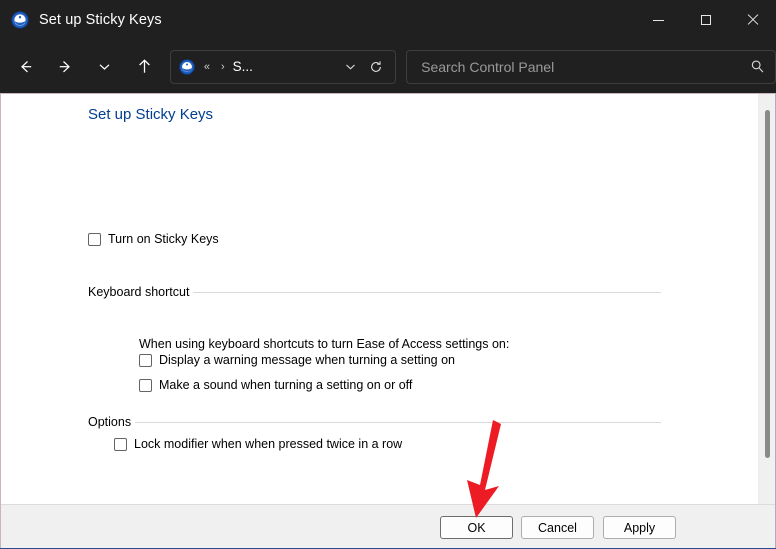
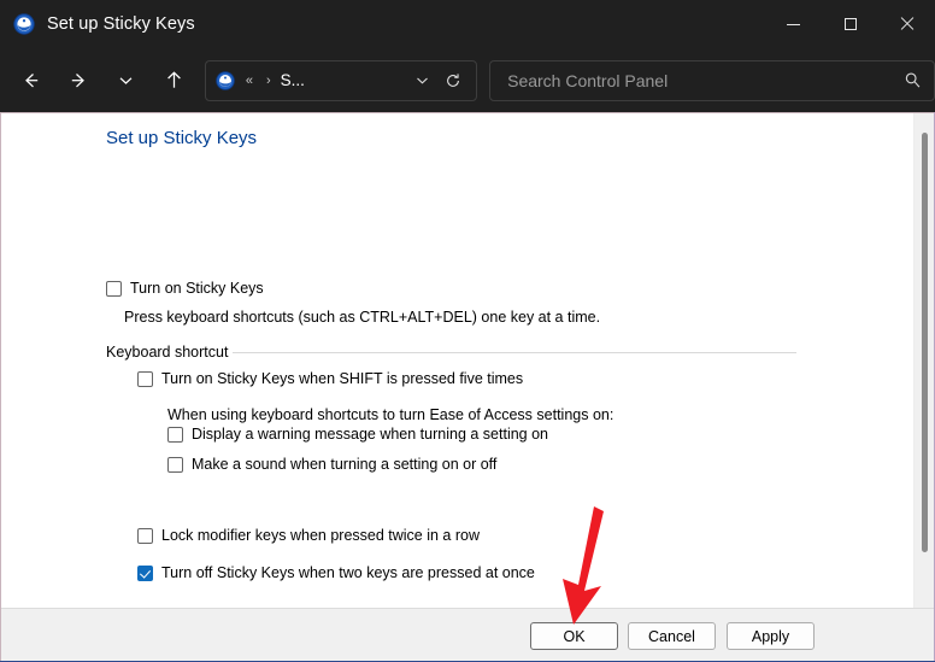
  Set up Sticky Keys
  «
  ›
  S...
  Search Control Panel
  Set up Sticky Keys
  Turn on Sticky Keys
+ Press keyboard shortcuts (such as CTRL+ALT+DEL) one key at a time.
  Keyboard shortcut
+ Turn on Sticky Keys when SHIFT is pressed five times
  When using keyboard shortcuts to turn Ease of Access settings on:
  Display a warning message when turning a setting on
  Make a sound when turning a setting on or off
- Options
- Lock modifier when when pressed twice in a row
+ Lock modifier keys when pressed twice in a row
+ Turn off Sticky Keys when two keys are pressed at once
  OK
  Cancel
  Apply
